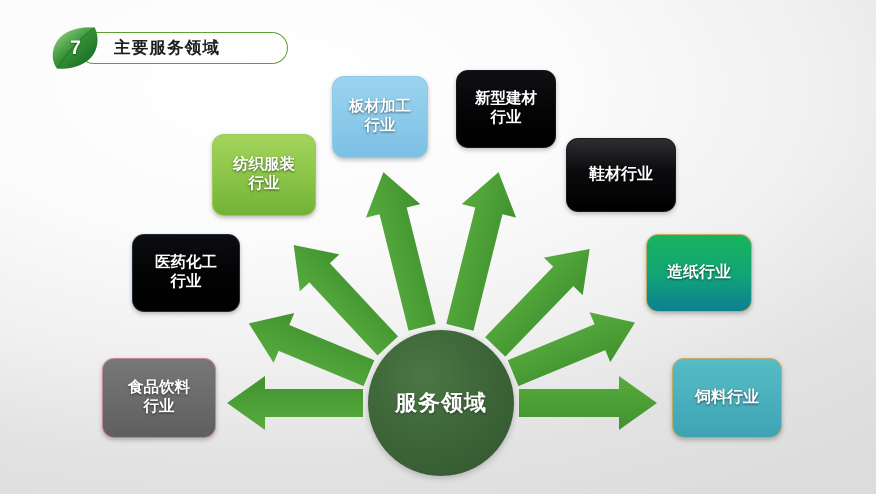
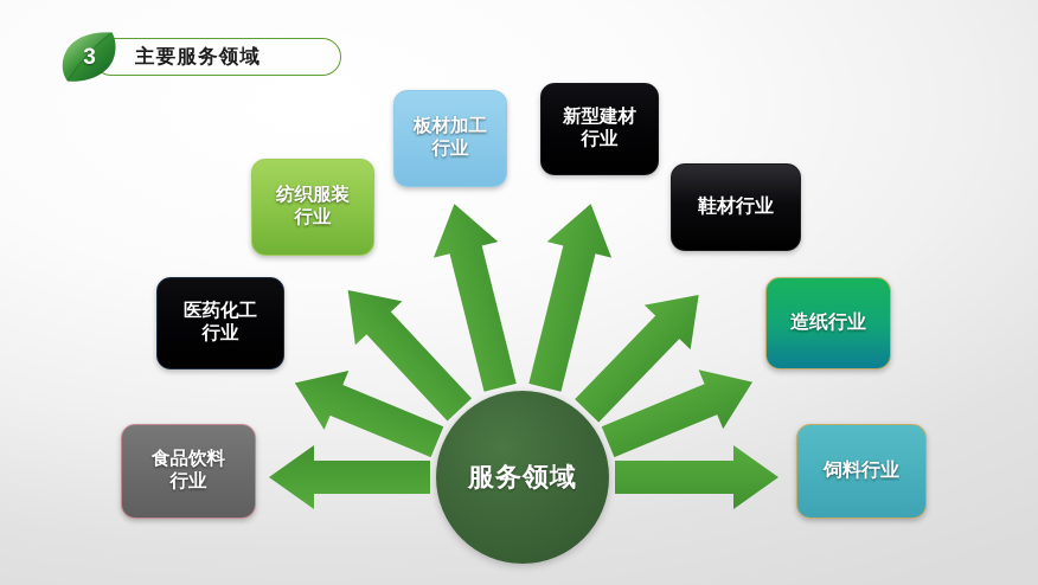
- 7
+ 3
  主要服务领域
  服务领域
  食品饮料
  行业
  医药化工
  行业
  纺织服装
  行业
  板材加工
  行业
  新型建材
  行业
  鞋材行业
  造纸行业
  饲料行业
